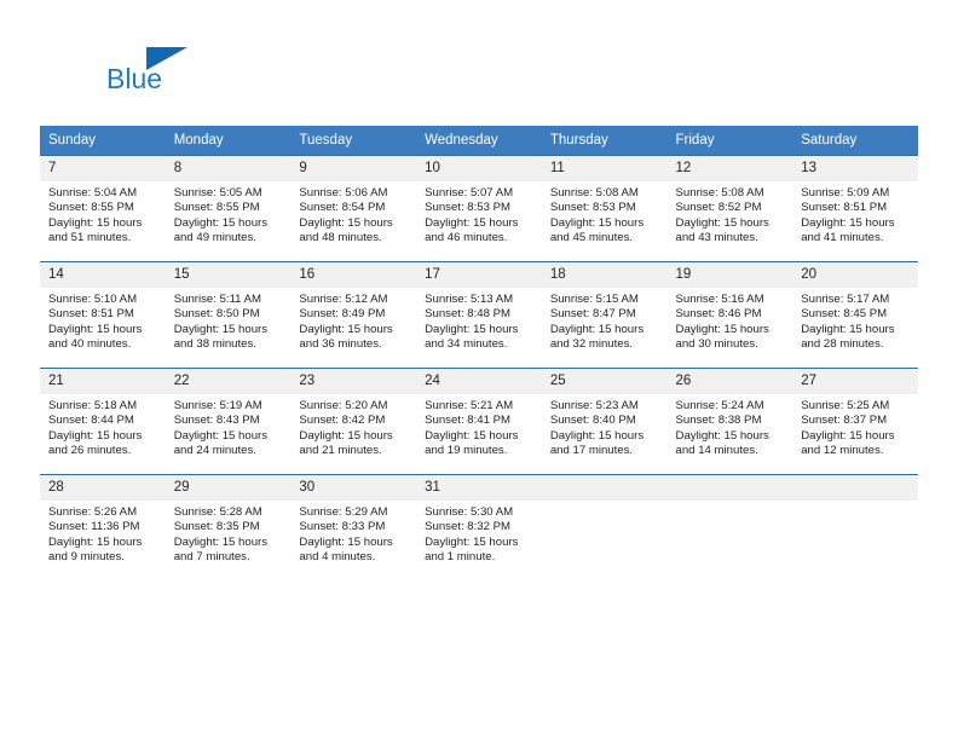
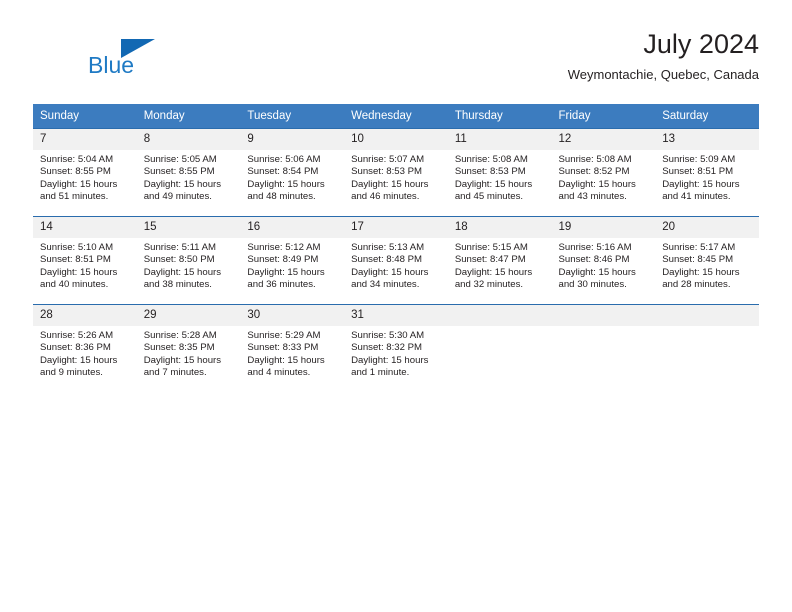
  Blue
+ July 2024
+ Weymontachie, Quebec, Canada
  Sunday	Monday	Tuesday	Wednesday	Thursday	Friday	Saturday
  7 Sunrise: 5:04 AM Sunset: 8:55 PM Daylight: 15 hours and 51 minutes.	8 Sunrise: 5:05 AM Sunset: 8:55 PM Daylight: 15 hours and 49 minutes.	9 Sunrise: 5:06 AM Sunset: 8:54 PM Daylight: 15 hours and 48 minutes.	10 Sunrise: 5:07 AM Sunset: 8:53 PM Daylight: 15 hours and 46 minutes.	11 Sunrise: 5:08 AM Sunset: 8:53 PM Daylight: 15 hours and 45 minutes.	12 Sunrise: 5:08 AM Sunset: 8:52 PM Daylight: 15 hours and 43 minutes.	13 Sunrise: 5:09 AM Sunset: 8:51 PM Daylight: 15 hours and 41 minutes.
  14 Sunrise: 5:10 AM Sunset: 8:51 PM Daylight: 15 hours and 40 minutes.	15 Sunrise: 5:11 AM Sunset: 8:50 PM Daylight: 15 hours and 38 minutes.	16 Sunrise: 5:12 AM Sunset: 8:49 PM Daylight: 15 hours and 36 minutes.	17 Sunrise: 5:13 AM Sunset: 8:48 PM Daylight: 15 hours and 34 minutes.	18 Sunrise: 5:15 AM Sunset: 8:47 PM Daylight: 15 hours and 32 minutes.	19 Sunrise: 5:16 AM Sunset: 8:46 PM Daylight: 15 hours and 30 minutes.	20 Sunrise: 5:17 AM Sunset: 8:45 PM Daylight: 15 hours and 28 minutes.
- 21 Sunrise: 5:18 AM Sunset: 8:44 PM Daylight: 15 hours and 26 minutes.	22 Sunrise: 5:19 AM Sunset: 8:43 PM Daylight: 15 hours and 24 minutes.	23 Sunrise: 5:20 AM Sunset: 8:42 PM Daylight: 15 hours and 21 minutes.	24 Sunrise: 5:21 AM Sunset: 8:41 PM Daylight: 15 hours and 19 minutes.	25 Sunrise: 5:23 AM Sunset: 8:40 PM Daylight: 15 hours and 17 minutes.	26 Sunrise: 5:24 AM Sunset: 8:38 PM Daylight: 15 hours and 14 minutes.	27 Sunrise: 5:25 AM Sunset: 8:37 PM Daylight: 15 hours and 12 minutes.
- 28 Sunrise: 5:26 AM Sunset: 11:36 PM Daylight: 15 hours and 9 minutes.	29 Sunrise: 5:28 AM Sunset: 8:35 PM Daylight: 15 hours and 7 minutes.	30 Sunrise: 5:29 AM Sunset: 8:33 PM Daylight: 15 hours and 4 minutes.	31 Sunrise: 5:30 AM Sunset: 8:32 PM Daylight: 15 hours and 1 minute.
+ 28 Sunrise: 5:26 AM Sunset: 8:36 PM Daylight: 15 hours and 9 minutes.	29 Sunrise: 5:28 AM Sunset: 8:35 PM Daylight: 15 hours and 7 minutes.	30 Sunrise: 5:29 AM Sunset: 8:33 PM Daylight: 15 hours and 4 minutes.	31 Sunrise: 5:30 AM Sunset: 8:32 PM Daylight: 15 hours and 1 minute.
